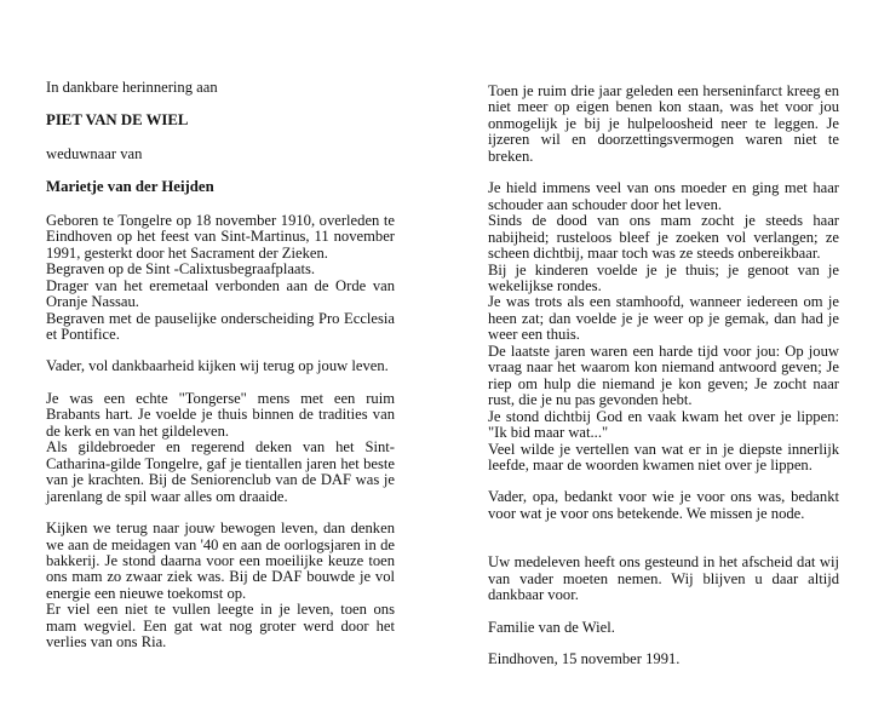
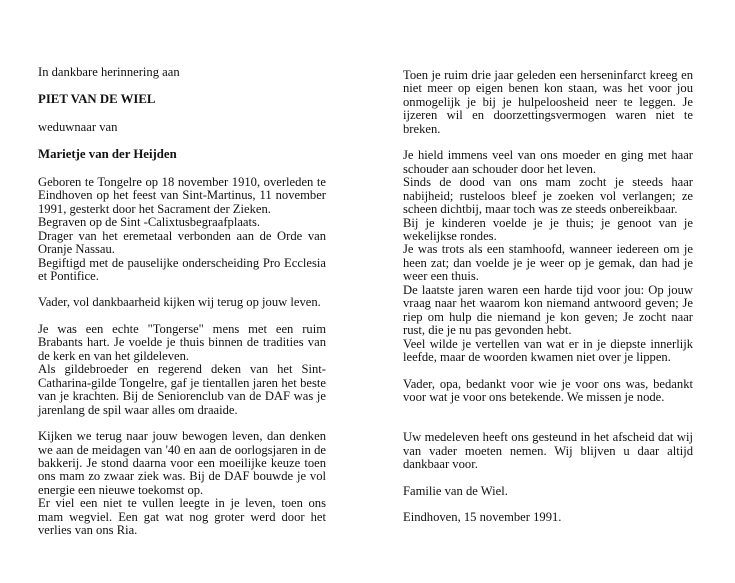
  In dankbare herinnering aan
  PIET VAN DE WIEL
  weduwnaar van
  Marietje van der Heijden
  Geboren te Tongelre op 18 november 1910, overleden te Eindhoven op het feest van Sint-Martinus, 11 november 1991, gesterkt door het Sacrament der Zieken.
  Begraven op de Sint -Calixtusbegraafplaats.
  Drager van het eremetaal verbonden aan de Orde van Oranje Nassau.
- Begraven met de pauselijke onderscheiding Pro Ecclesia et Pontifice.
+ Begiftigd met de pauselijke onderscheiding Pro Ecclesia et Pontifice.
  Vader, vol dankbaarheid kijken wij terug op jouw leven.
  Je was een echte "Tongerse" mens met een ruim Brabants hart. Je voelde je thuis binnen de tradities van de kerk en van het gildeleven.
  Als gildebroeder en regerend deken van het Sint-Catharina-gilde Tongelre, gaf je tientallen jaren het beste van je krachten. Bij de Seniorenclub van de DAF was je jarenlang de spil waar alles om draaide.
  Kijken we terug naar jouw bewogen leven, dan denken we aan de meidagen van '40 en aan de oorlogsjaren in de bakkerij. Je stond daarna voor een moeilijke keuze toen ons mam zo zwaar ziek was. Bij de DAF bouwde je vol energie een nieuwe toekomst op.
  Er viel een niet te vullen leegte in je leven, toen ons mam wegviel. Een gat wat nog groter werd door het verlies van ons Ria.
  Toen je ruim drie jaar geleden een herseninfarct kreeg en niet meer op eigen benen kon staan, was het voor jou onmogelijk je bij je hulpeloosheid neer te leggen. Je ijzeren wil en doorzettingsvermogen waren niet te breken.
  Je hield immens veel van ons moeder en ging met haar schouder aan schouder door het leven.
  Sinds de dood van ons mam zocht je steeds haar nabijheid; rusteloos bleef je zoeken vol verlangen; ze scheen dichtbij, maar toch was ze steeds onbereikbaar.
  Bij je kinderen voelde je je thuis; je genoot van je wekelijkse rondes.
  Je was trots als een stamhoofd, wanneer iedereen om je heen zat; dan voelde je je weer op je gemak, dan had je weer een thuis.
  De laatste jaren waren een harde tijd voor jou: Op jouw vraag naar het waarom kon niemand antwoord geven; Je riep om hulp die niemand je kon geven; Je zocht naar rust, die je nu pas gevonden hebt.
- Je stond dichtbij God en vaak kwam het over je lippen: "Ik bid maar wat..."
  Veel wilde je vertellen van wat er in je diepste innerlijk leefde, maar de woorden kwamen niet over je lippen.
  Vader, opa, bedankt voor wie je voor ons was, bedankt voor wat je voor ons betekende. We missen je node.
  Uw medeleven heeft ons gesteund in het afscheid dat wij van vader moeten nemen. Wij blijven u daar altijd dankbaar voor.
  Familie van de Wiel.
  Eindhoven, 15 november 1991.
